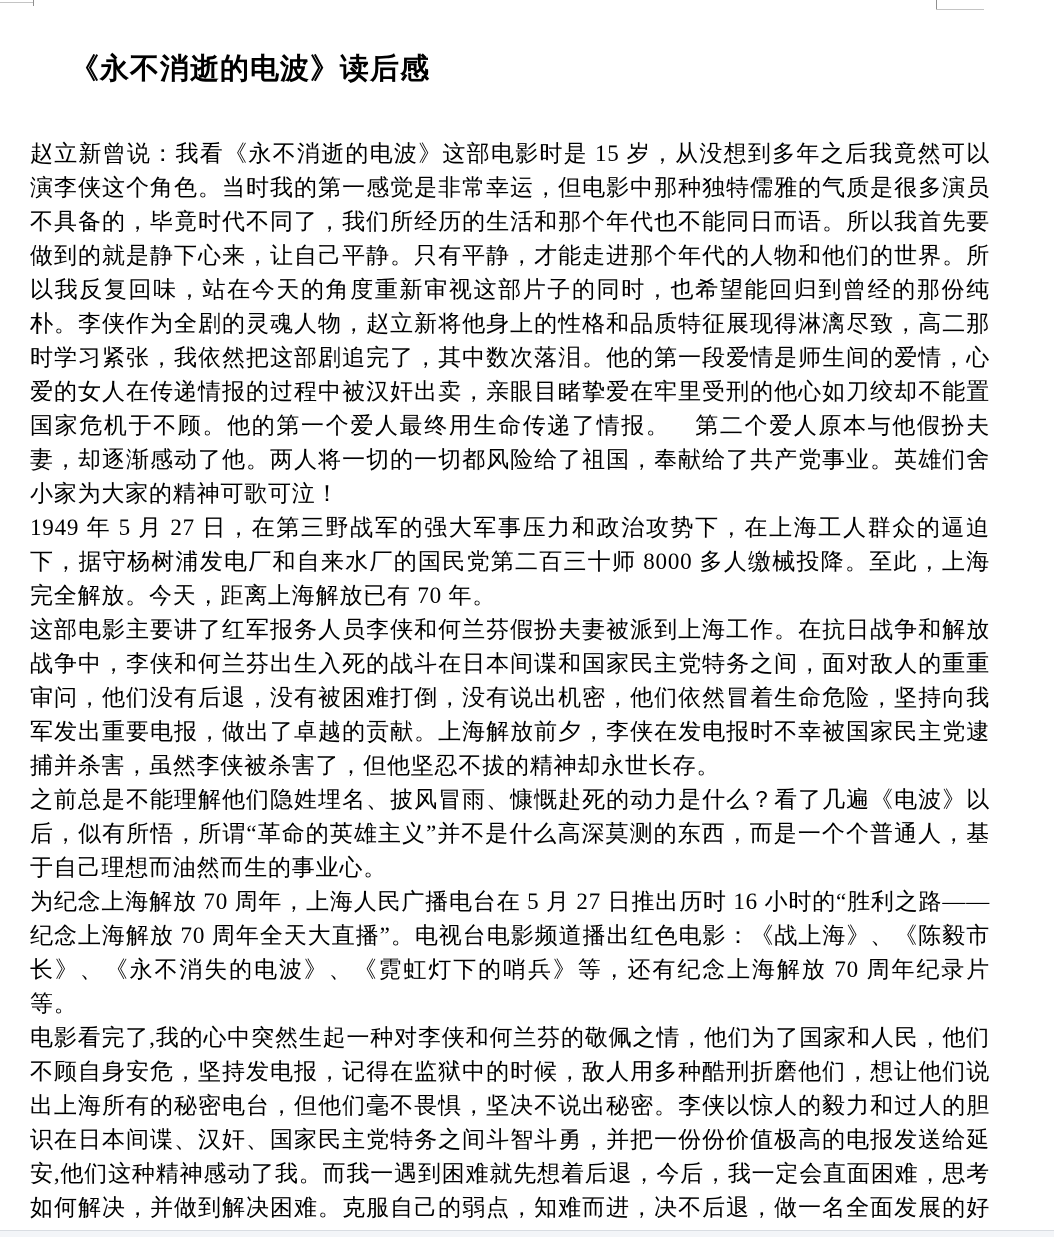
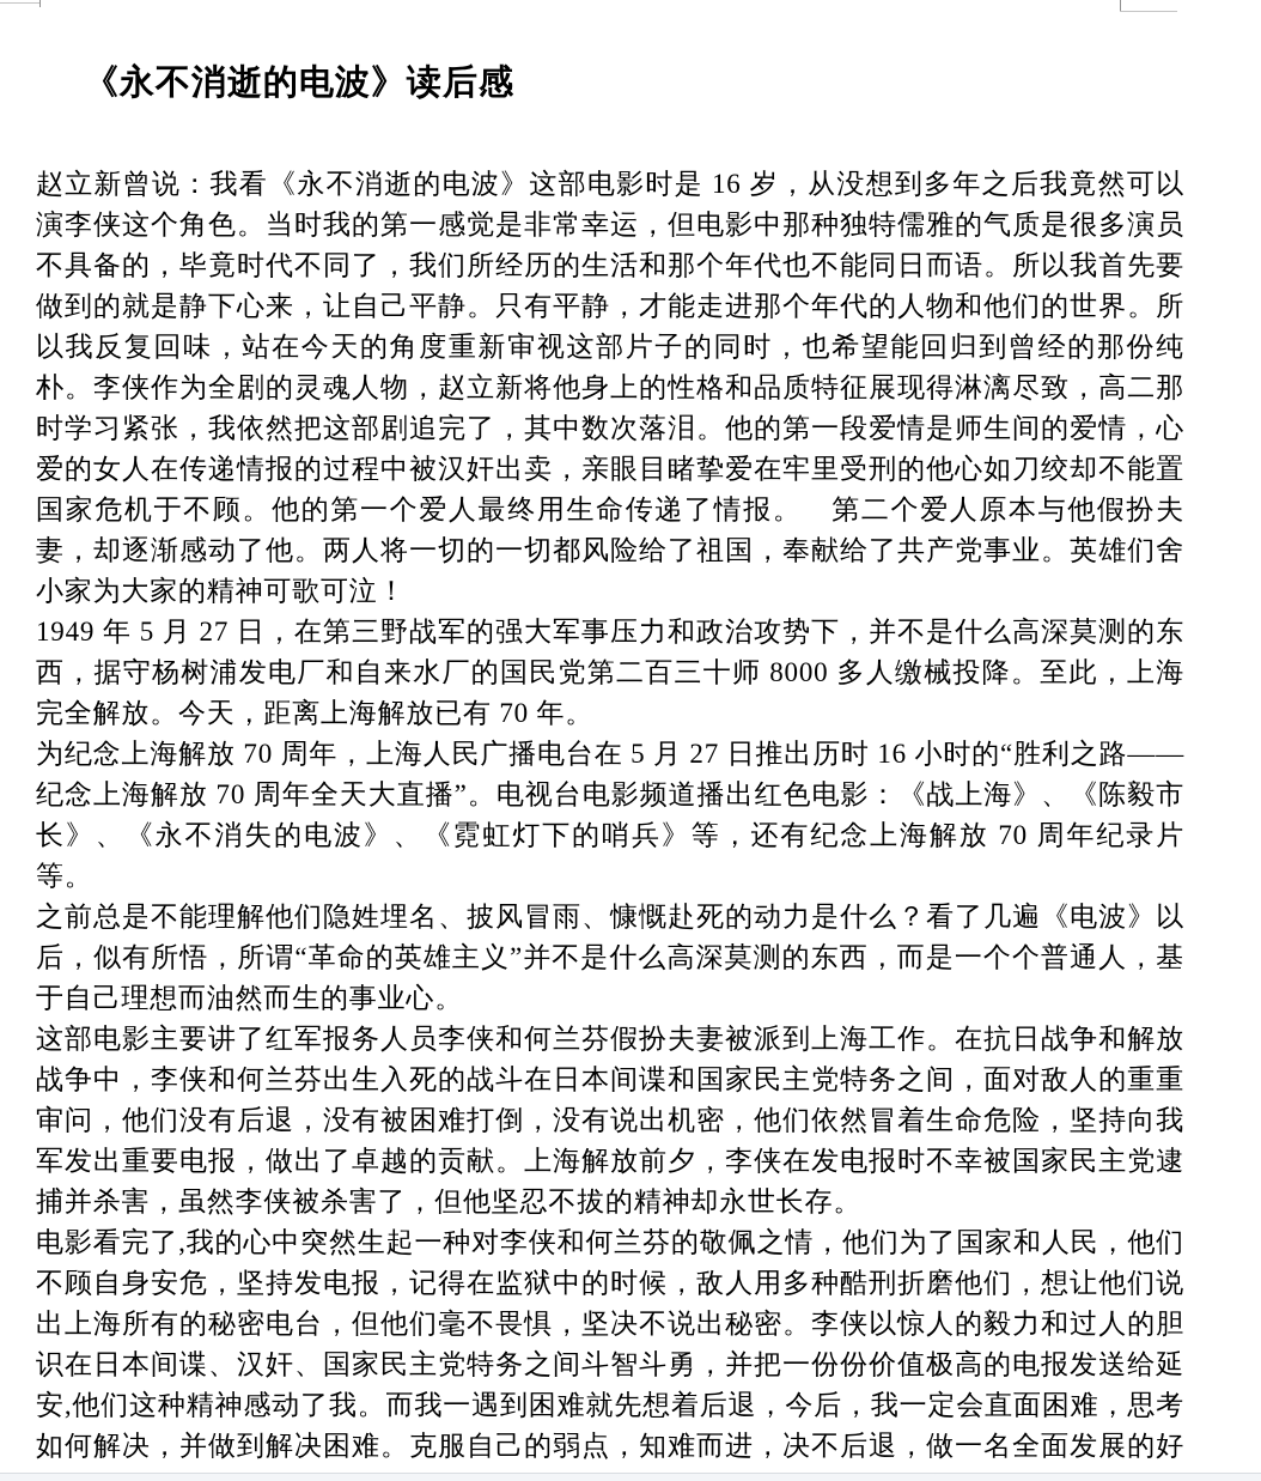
  《永不消逝的电波》读后感
- 赵立新曾说：我看《永不消逝的电波》这部电影时是 15 岁，从没想到多年之后我竟然可以演李侠这个角色。当时我的第一感觉是非常幸运，但电影中那种独特儒雅的气质是很多演员不具备的，毕竟时代不同了，我们所经历的生活和那个年代也不能同日而语。所以我首先要做到的就是静下心来，让自己平静。只有平静，才能走进那个年代的人物和他们的世界。所以我反复回味，站在今天的角度重新审视这部片子的同时，也希望能回归到曾经的那份纯朴。李侠作为全剧的灵魂人物，赵立新将他身上的性格和品质特征展现得淋漓尽致，高二那时学习紧张，我依然把这部剧追完了，其中数次落泪。他的第一段爱情是师生间的爱情，心爱的女人在传递情报的过程中被汉奸出卖，亲眼目睹挚爱在牢里受刑的他心如刀绞却不能置国家危机于不顾。他的第一个爱人最终用生命传递了情报。 第二个爱人原本与他假扮夫妻，却逐渐感动了他。两人将一切的一切都风险给了祖国，奉献给了共产党事业。英雄们舍小家为大家的精神可歌可泣！
+ 赵立新曾说：我看《永不消逝的电波》这部电影时是 16 岁，从没想到多年之后我竟然可以演李侠这个角色。当时我的第一感觉是非常幸运，但电影中那种独特儒雅的气质是很多演员不具备的，毕竟时代不同了，我们所经历的生活和那个年代也不能同日而语。所以我首先要做到的就是静下心来，让自己平静。只有平静，才能走进那个年代的人物和他们的世界。所以我反复回味，站在今天的角度重新审视这部片子的同时，也希望能回归到曾经的那份纯朴。李侠作为全剧的灵魂人物，赵立新将他身上的性格和品质特征展现得淋漓尽致，高二那时学习紧张，我依然把这部剧追完了，其中数次落泪。他的第一段爱情是师生间的爱情，心爱的女人在传递情报的过程中被汉奸出卖，亲眼目睹挚爱在牢里受刑的他心如刀绞却不能置国家危机于不顾。他的第一个爱人最终用生命传递了情报。 第二个爱人原本与他假扮夫妻，却逐渐感动了他。两人将一切的一切都风险给了祖国，奉献给了共产党事业。英雄们舍小家为大家的精神可歌可泣！
- 1949 年 5 月 27 日，在第三野战军的强大军事压力和政治攻势下，在上海工人群众的逼迫下，据守杨树浦发电厂和自来水厂的国民党第二百三十师 8000 多人缴械投降。至此，上海完全解放。今天，距离上海解放已有 70 年。
+ 1949 年 5 月 27 日，在第三野战军的强大军事压力和政治攻势下，并不是什么高深莫测的东西，据守杨树浦发电厂和自来水厂的国民党第二百三十师 8000 多人缴械投降。至此，上海完全解放。今天，距离上海解放已有 70 年。
- 这部电影主要讲了红军报务人员李侠和何兰芬假扮夫妻被派到上海工作。在抗日战争和解放战争中，李侠和何兰芬出生入死的战斗在日本间谍和国家民主党特务之间，面对敌人的重重审问，他们没有后退，没有被困难打倒，没有说出机密，他们依然冒着生命危险，坚持向我军发出重要电报，做出了卓越的贡献。上海解放前夕，李侠在发电报时不幸被国家民主党逮捕并杀害，虽然李侠被杀害了，但他坚忍不拔的精神却永世长存。
+ 为纪念上海解放 70 周年，上海人民广播电台在 5 月 27 日推出历时 16 小时的“胜利之路——纪念上海解放 70 周年全天大直播”。电视台电影频道播出红色电影：《战上海》、《陈毅市长》、《永不消失的电波》、《霓虹灯下的哨兵》等，还有纪念上海解放 70 周年纪录片等。
  之前总是不能理解他们隐姓埋名、披风冒雨、慷慨赴死的动力是什么？看了几遍《电波》以后，似有所悟，所谓“革命的英雄主义”并不是什么高深莫测的东西，而是一个个普通人，基于自己理想而油然而生的事业心。
- 为纪念上海解放 70 周年，上海人民广播电台在 5 月 27 日推出历时 16 小时的“胜利之路——纪念上海解放 70 周年全天大直播”。电视台电影频道播出红色电影：《战上海》、《陈毅市长》、《永不消失的电波》、《霓虹灯下的哨兵》等，还有纪念上海解放 70 周年纪录片等。
+ 这部电影主要讲了红军报务人员李侠和何兰芬假扮夫妻被派到上海工作。在抗日战争和解放战争中，李侠和何兰芬出生入死的战斗在日本间谍和国家民主党特务之间，面对敌人的重重审问，他们没有后退，没有被困难打倒，没有说出机密，他们依然冒着生命危险，坚持向我军发出重要电报，做出了卓越的贡献。上海解放前夕，李侠在发电报时不幸被国家民主党逮捕并杀害，虽然李侠被杀害了，但他坚忍不拔的精神却永世长存。
  电影看完了,我的心中突然生起一种对李侠和何兰芬的敬佩之情，他们为了国家和人民，他们不顾自身安危，坚持发电报，记得在监狱中的时候，敌人用多种酷刑折磨他们，想让他们说出上海所有的秘密电台，但他们毫不畏惧，坚决不说出秘密。李侠以惊人的毅力和过人的胆识在日本间谍、汉奸、国家民主党特务之间斗智斗勇，并把一份份价值极高的电报发送给延安,他们这种精神感动了我。而我一遇到困难就先想着后退，今后，我一定会直面困难，思考如何解决，并做到解决困难。克服自己的弱点，知难而进，决不后退，做一名全面发展的好
